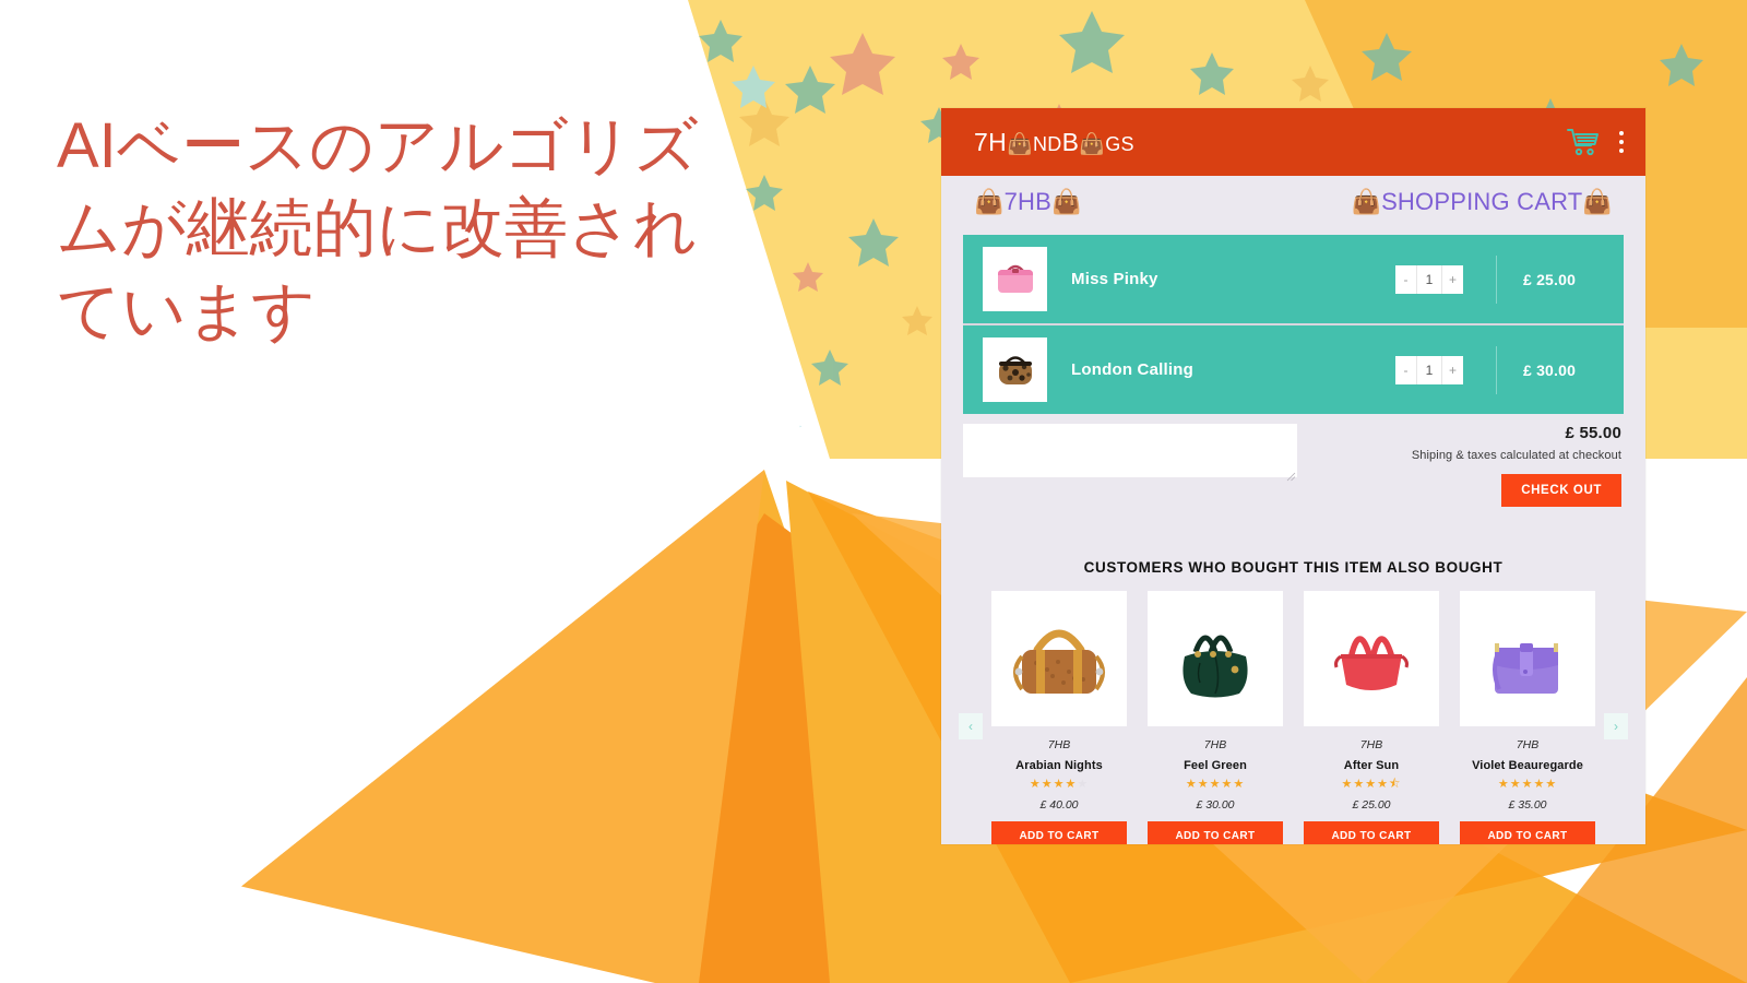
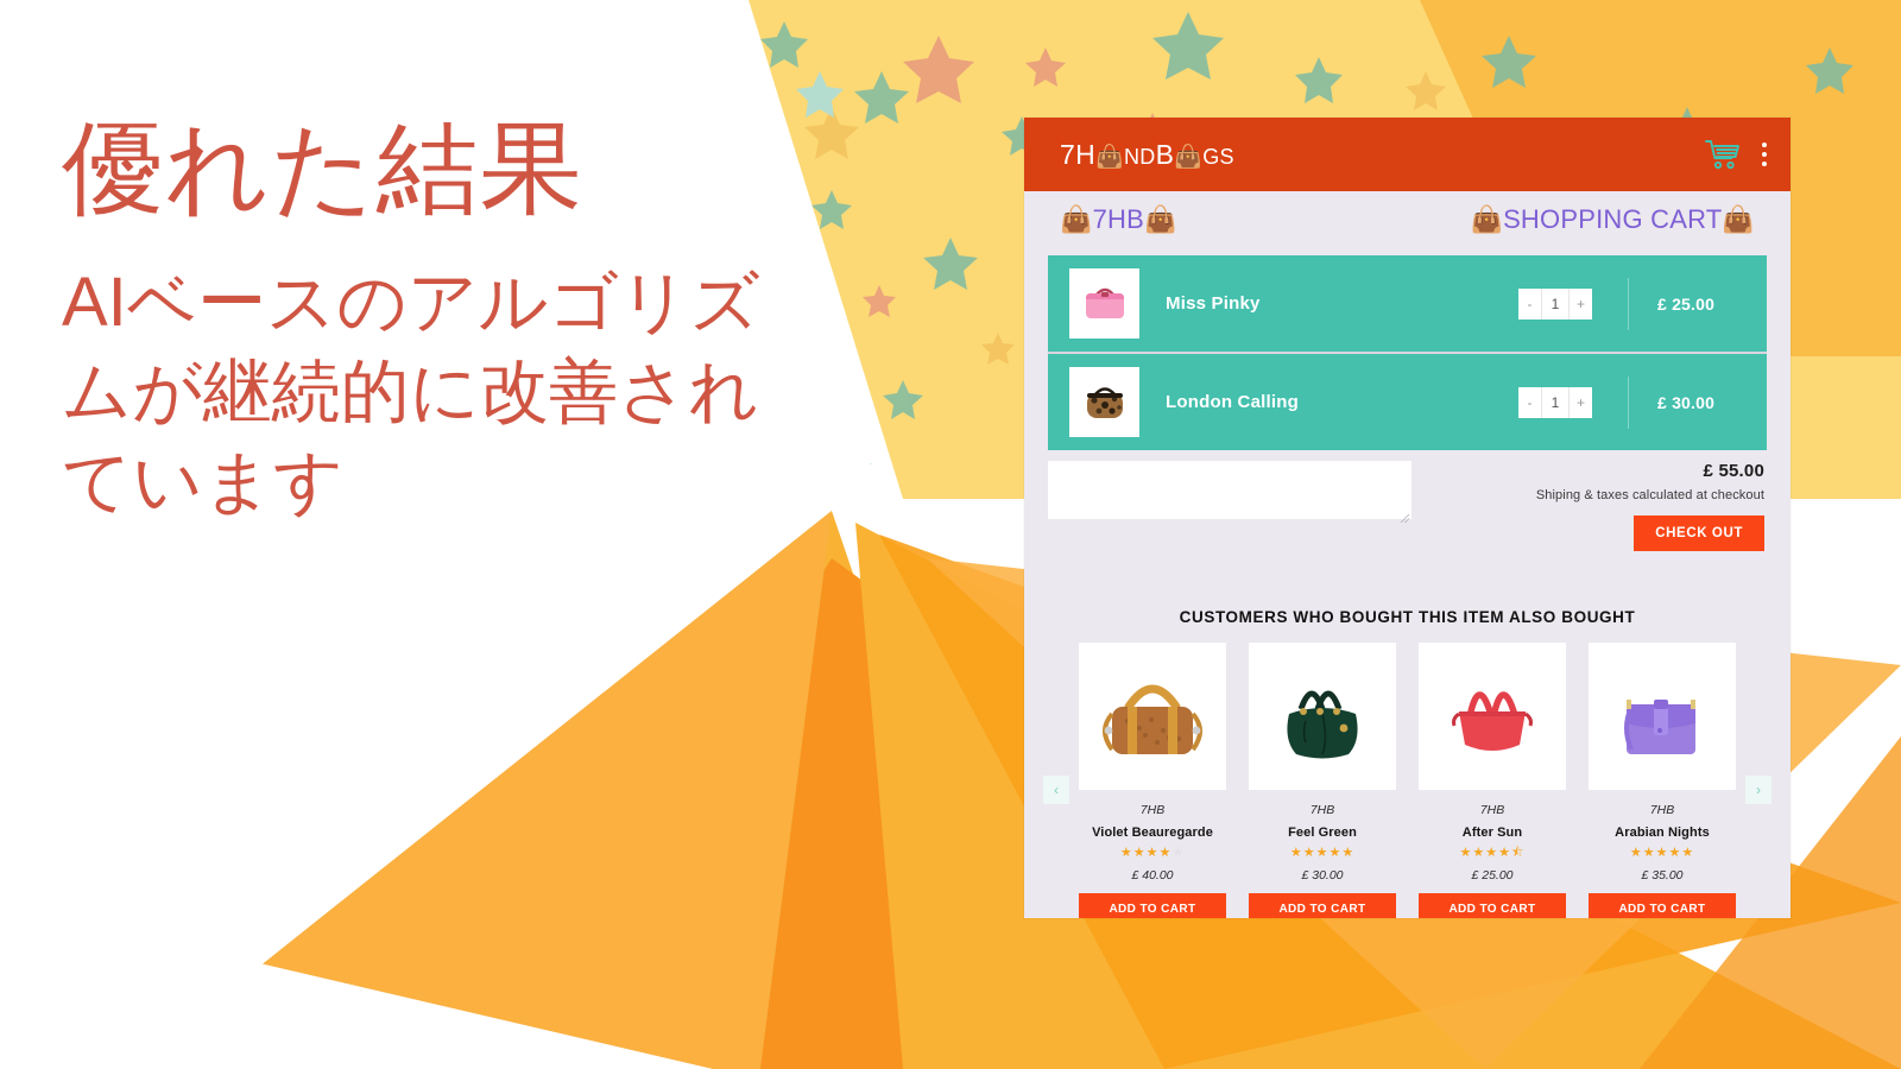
+ 優れた結果
  AIベースのアルゴリズムが継続的に改善されています
  7H
  👜
  ND
  B
  👜
  GS
  👜
  7HB
  👜
  👜
  SHOPPING CART
  👜
  Miss Pinky
  -
  1
  +
  £ 25.00
  London Calling
  -
  1
  +
  £ 30.00
  £ 55.00
  Shiping & taxes calculated at checkout
  CHECK OUT
  CUSTOMERS WHO BOUGHT THIS ITEM ALSO BOUGHT
  ‹
  ›
  7HB
- Arabian Nights
+ Violet Beauregarde
  ★★★★
  £ 40.00
  ADD TO CART
  7HB
  Feel Green
  ★★★★★
  £ 30.00
  ADD TO CART
  7HB
  After Sun
  ★★★★⯪
  £ 25.00
  ADD TO CART
  7HB
- Violet Beauregarde
+ Arabian Nights
  ★★★★★
  £ 35.00
  ADD TO CART
